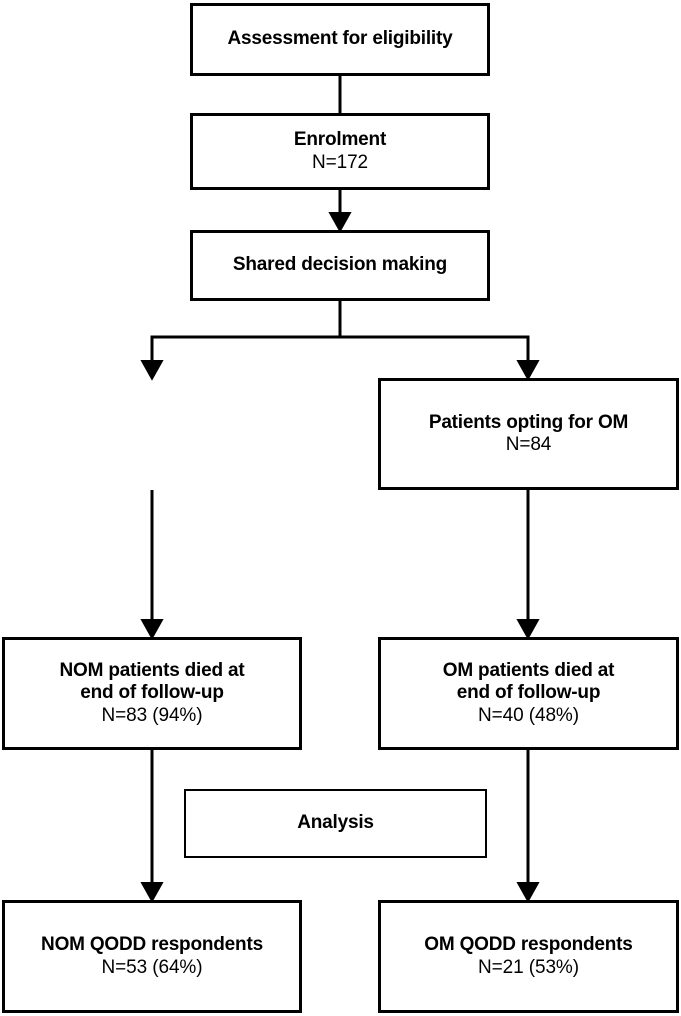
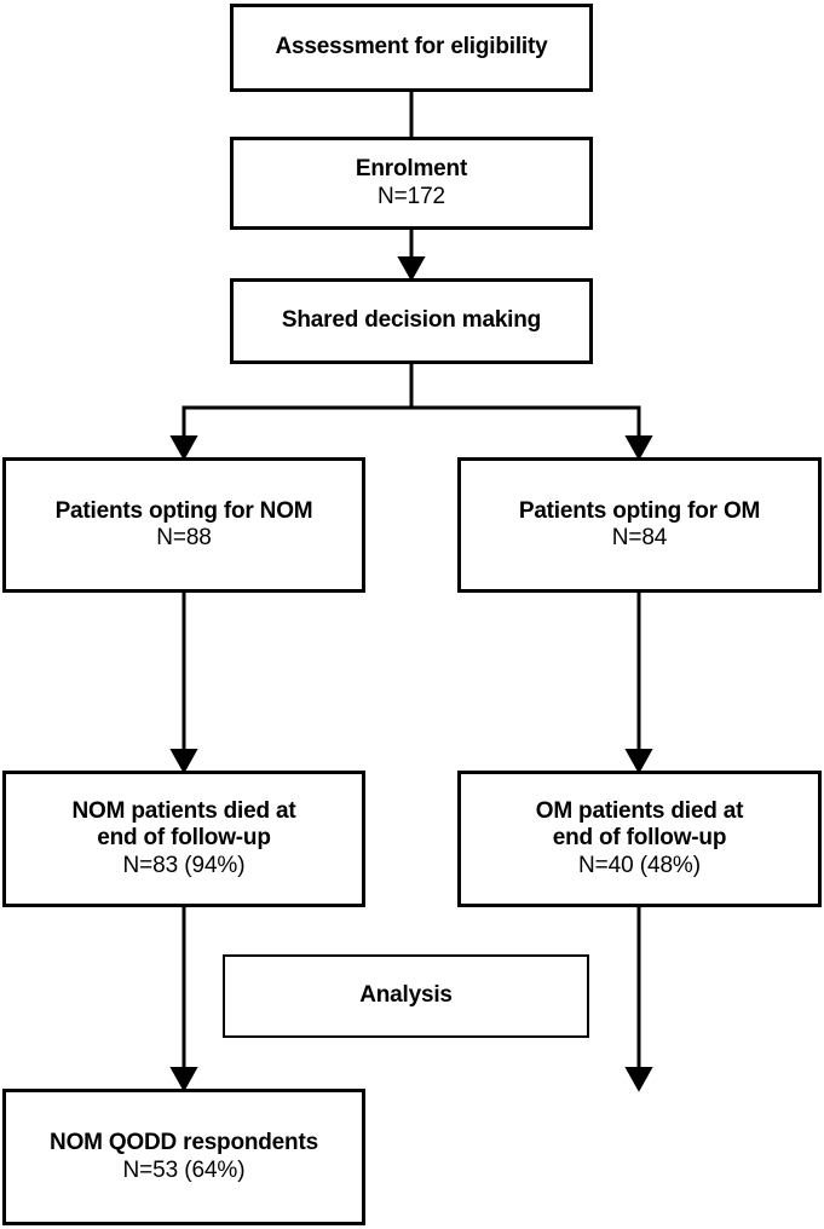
  Assessment for eligibility
  Enrolment
  N=172
  Shared decision making
+ Patients opting for NOM
+ N=88
  Patients opting for OM
  N=84
  NOM patients died at
  end of follow-up
  N=83 (94%)
  OM patients died at
  end of follow-up
  N=40 (48%)
  Analysis
  NOM QODD respondents
  N=53 (64%)
- OM QODD respondents
- N=21 (53%)
